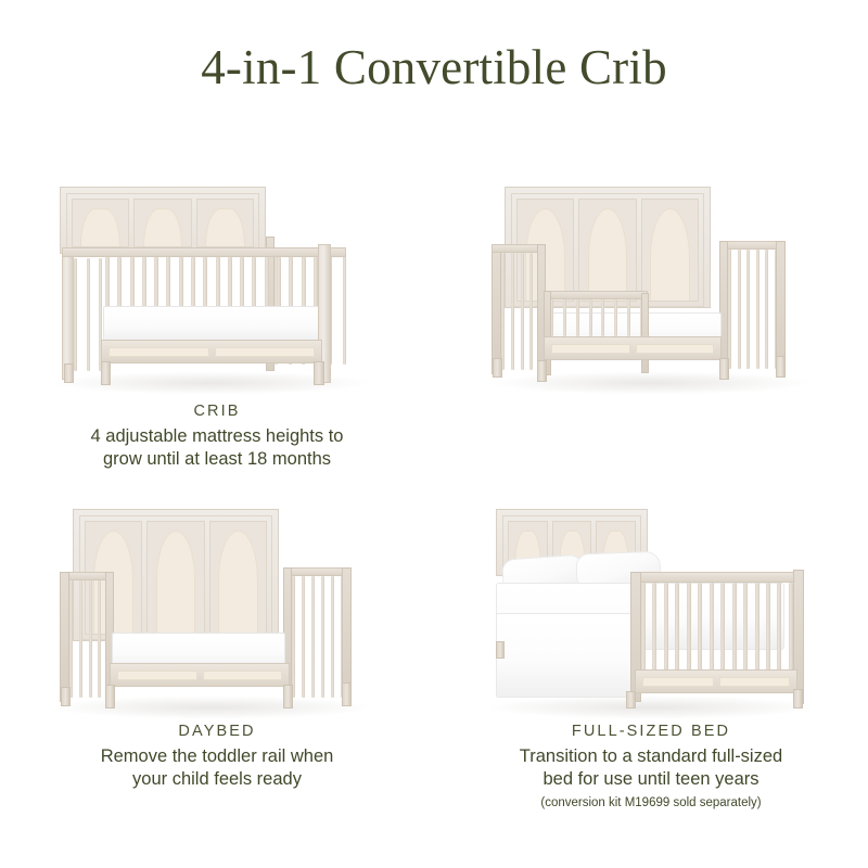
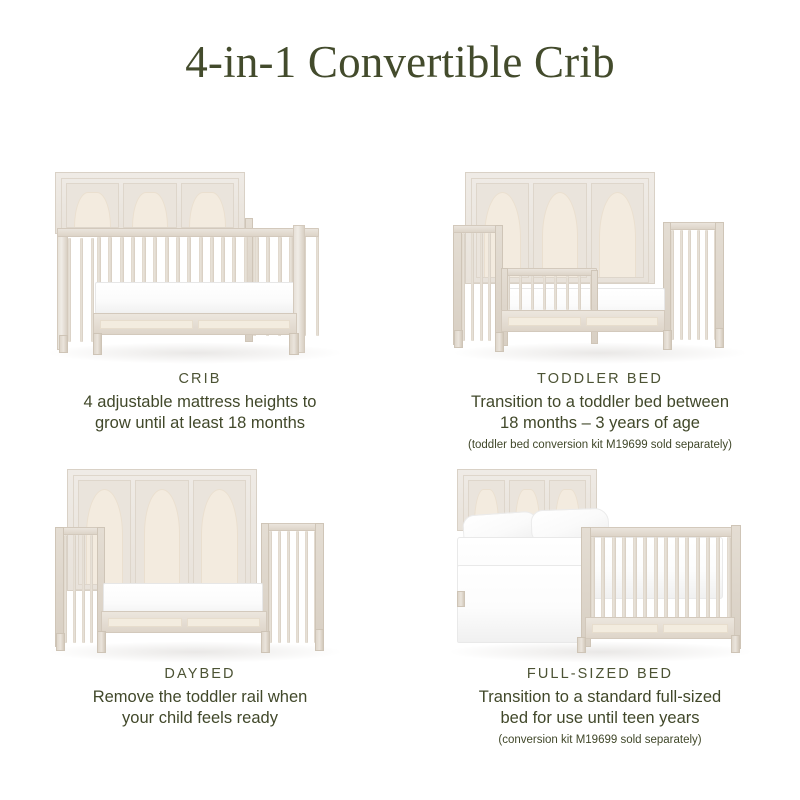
  4-in-1 Convertible Crib
  CRIB
  4 adjustable mattress heights to
  grow until at least 18 months
+ TODDLER BED
+ Transition to a toddler bed between
+ 18 months – 3 years of age
+ (toddler bed conversion kit M19699 sold separately)
  DAYBED
  Remove the toddler rail when
  your child feels ready
  FULL-SIZED BED
  Transition to a standard full-sized
  bed for use until teen years
  (conversion kit M19699 sold separately)
